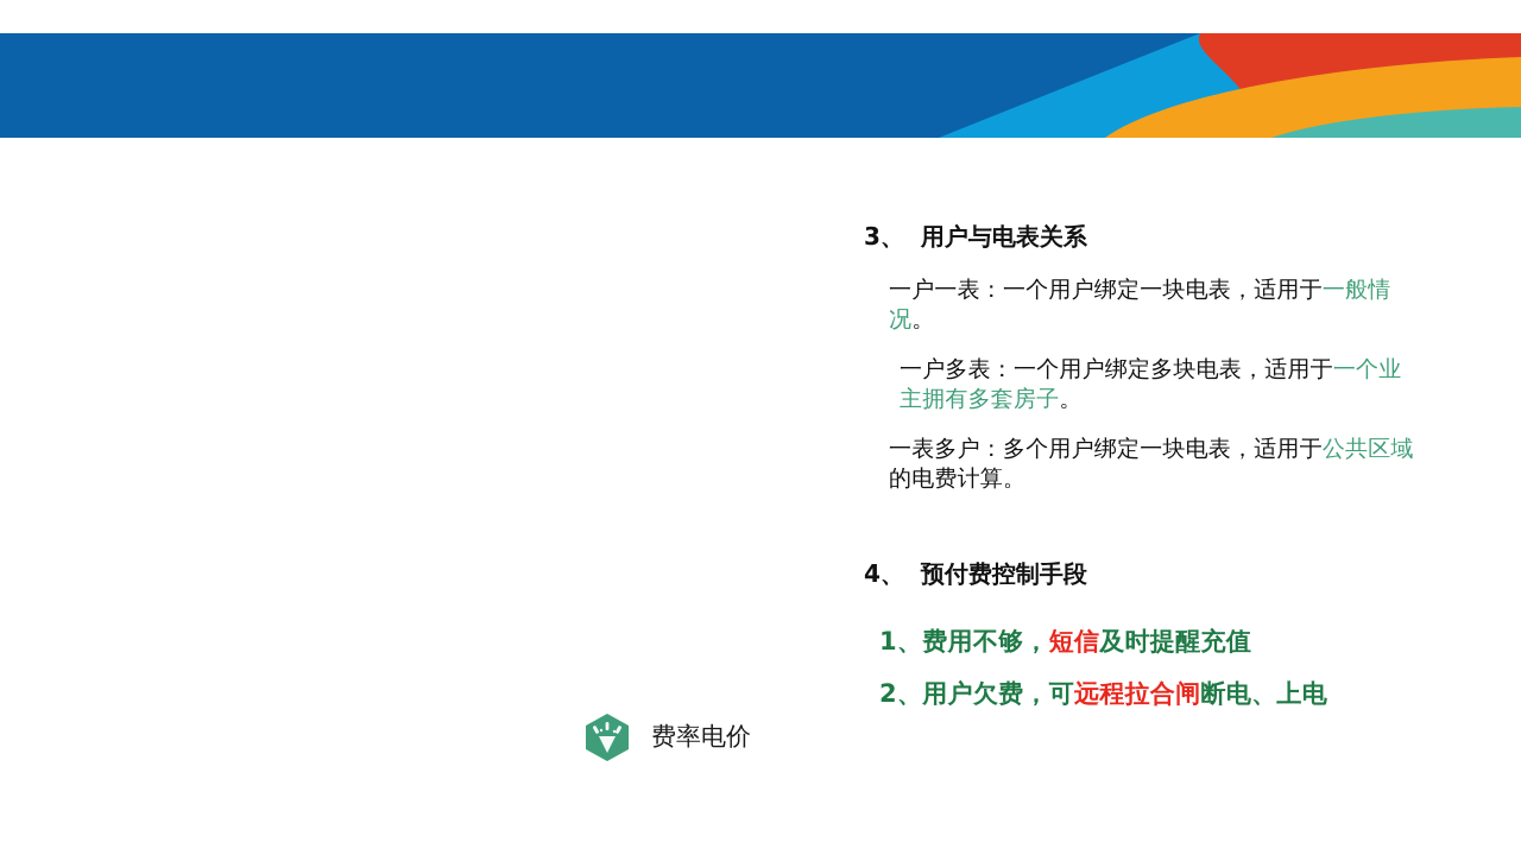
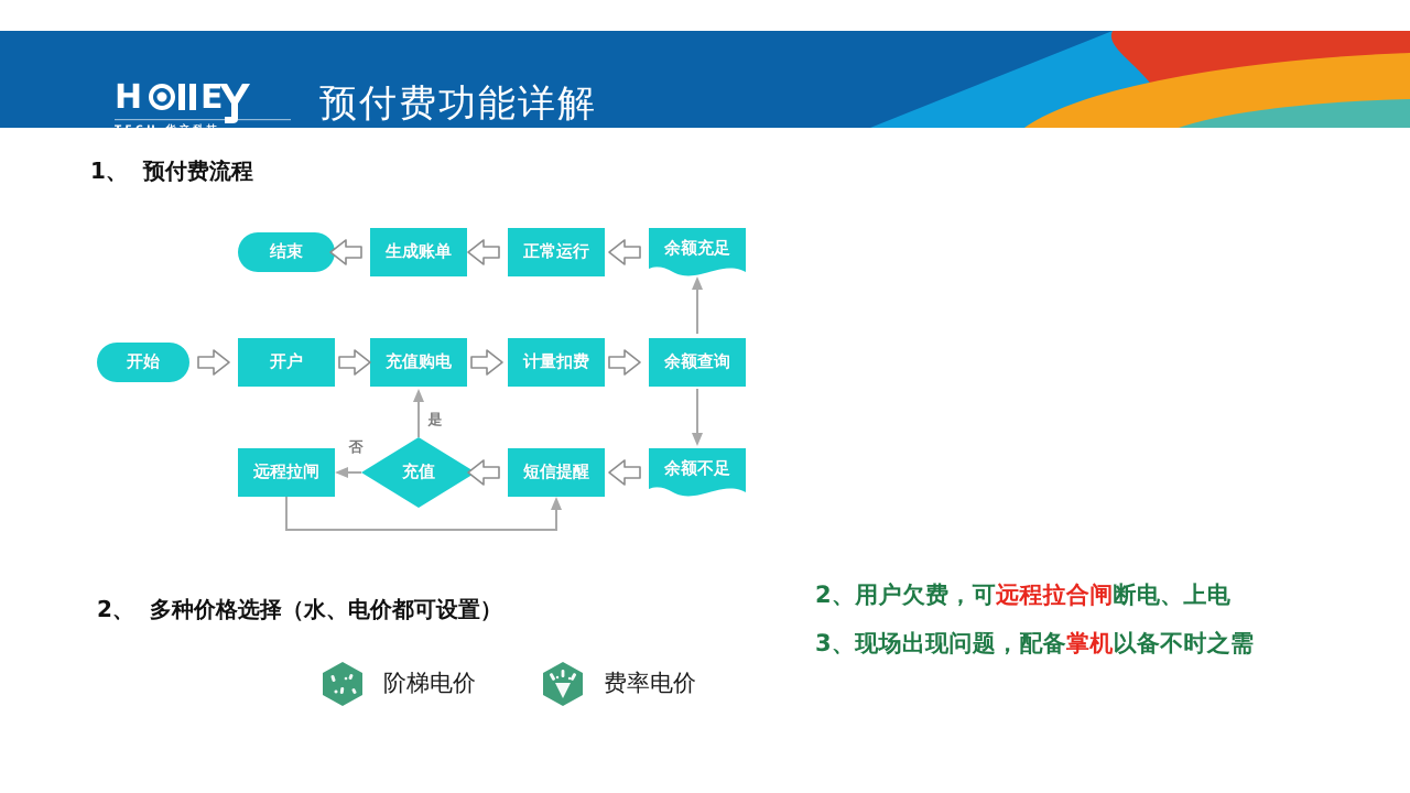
+ H
+ E
+ 预付费功能详解
+ 1、 预付费流程
+ 结束
+ 生成账单
+ 正常运行
+ 余额充足
+ 开始
+ 开户
+ 充值购电
+ 计量扣费
+ 余额查询
+ 余额不足
+ 短信提醒
+ 充值
+ 远程拉闸
+ 是
+ 否
+ 2、 多种价格选择（水、电价都可设置）
+ 阶梯电价
  费率电价
- 3、 用户与电表关系
- 一户一表：一个用户绑定一块电表，适用于一般情况。
- 一户多表：一个用户绑定多块电表，适用于一个业主拥有多套房子。
- 一表多户：多个用户绑定一块电表，适用于公共区域的电费计算。
- 4、 预付费控制手段
- 1、费用不够，短信及时提醒充值
  2、用户欠费，可远程拉合闸断电、上电
+ 3、现场出现问题，配备掌机以备不时之需
